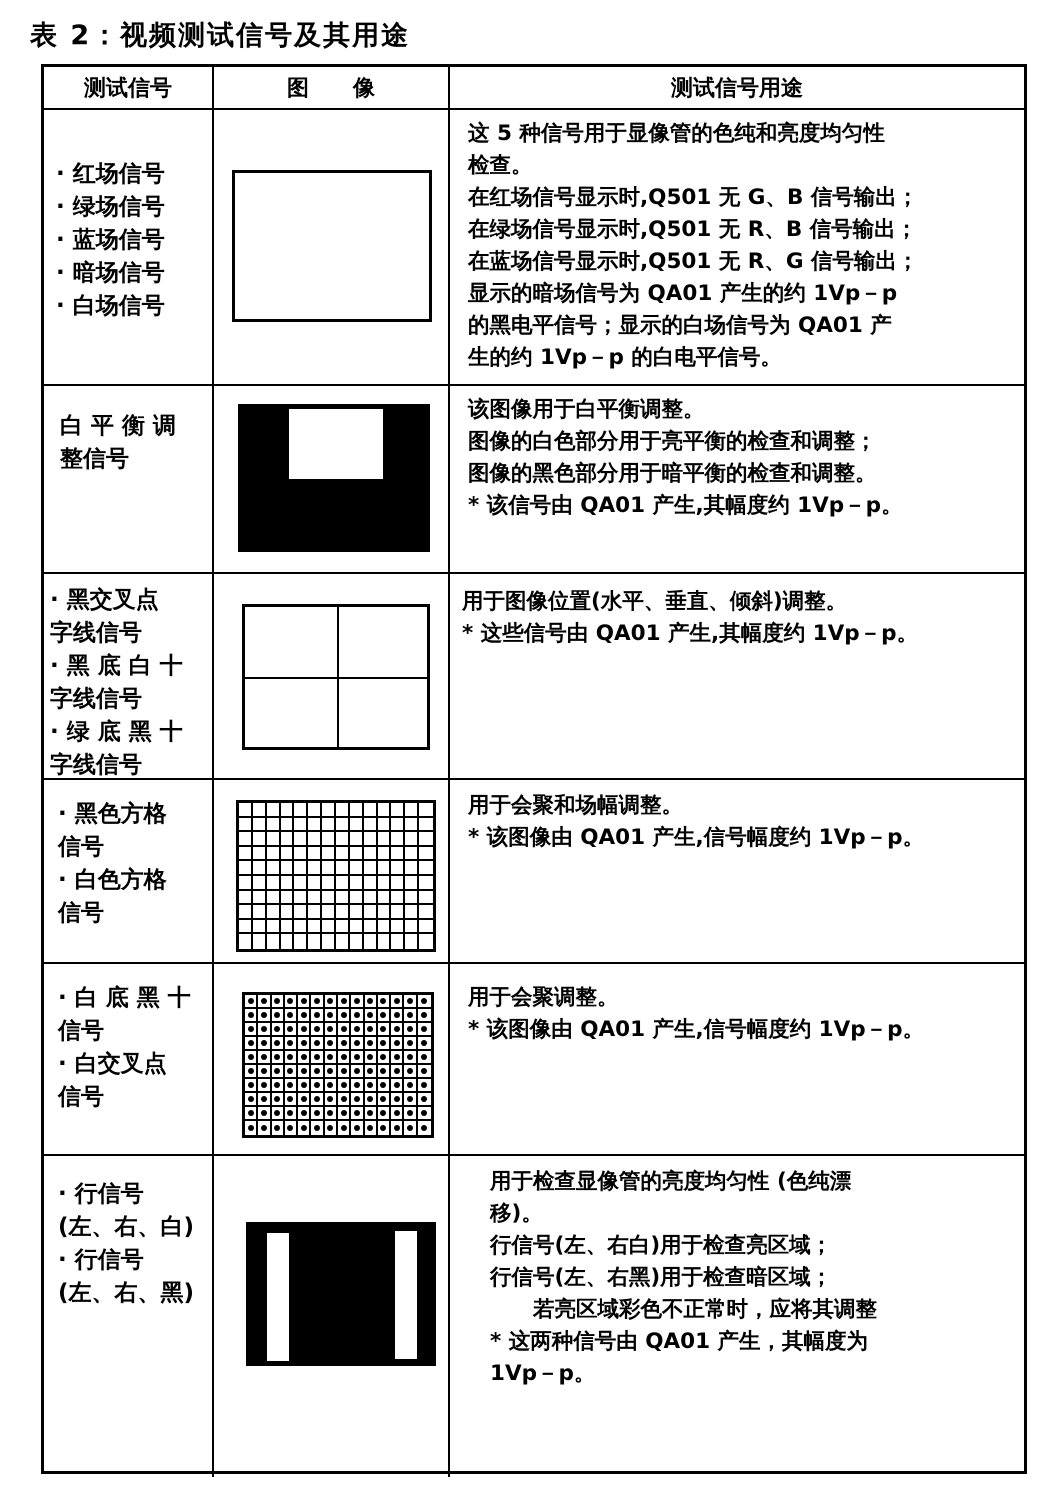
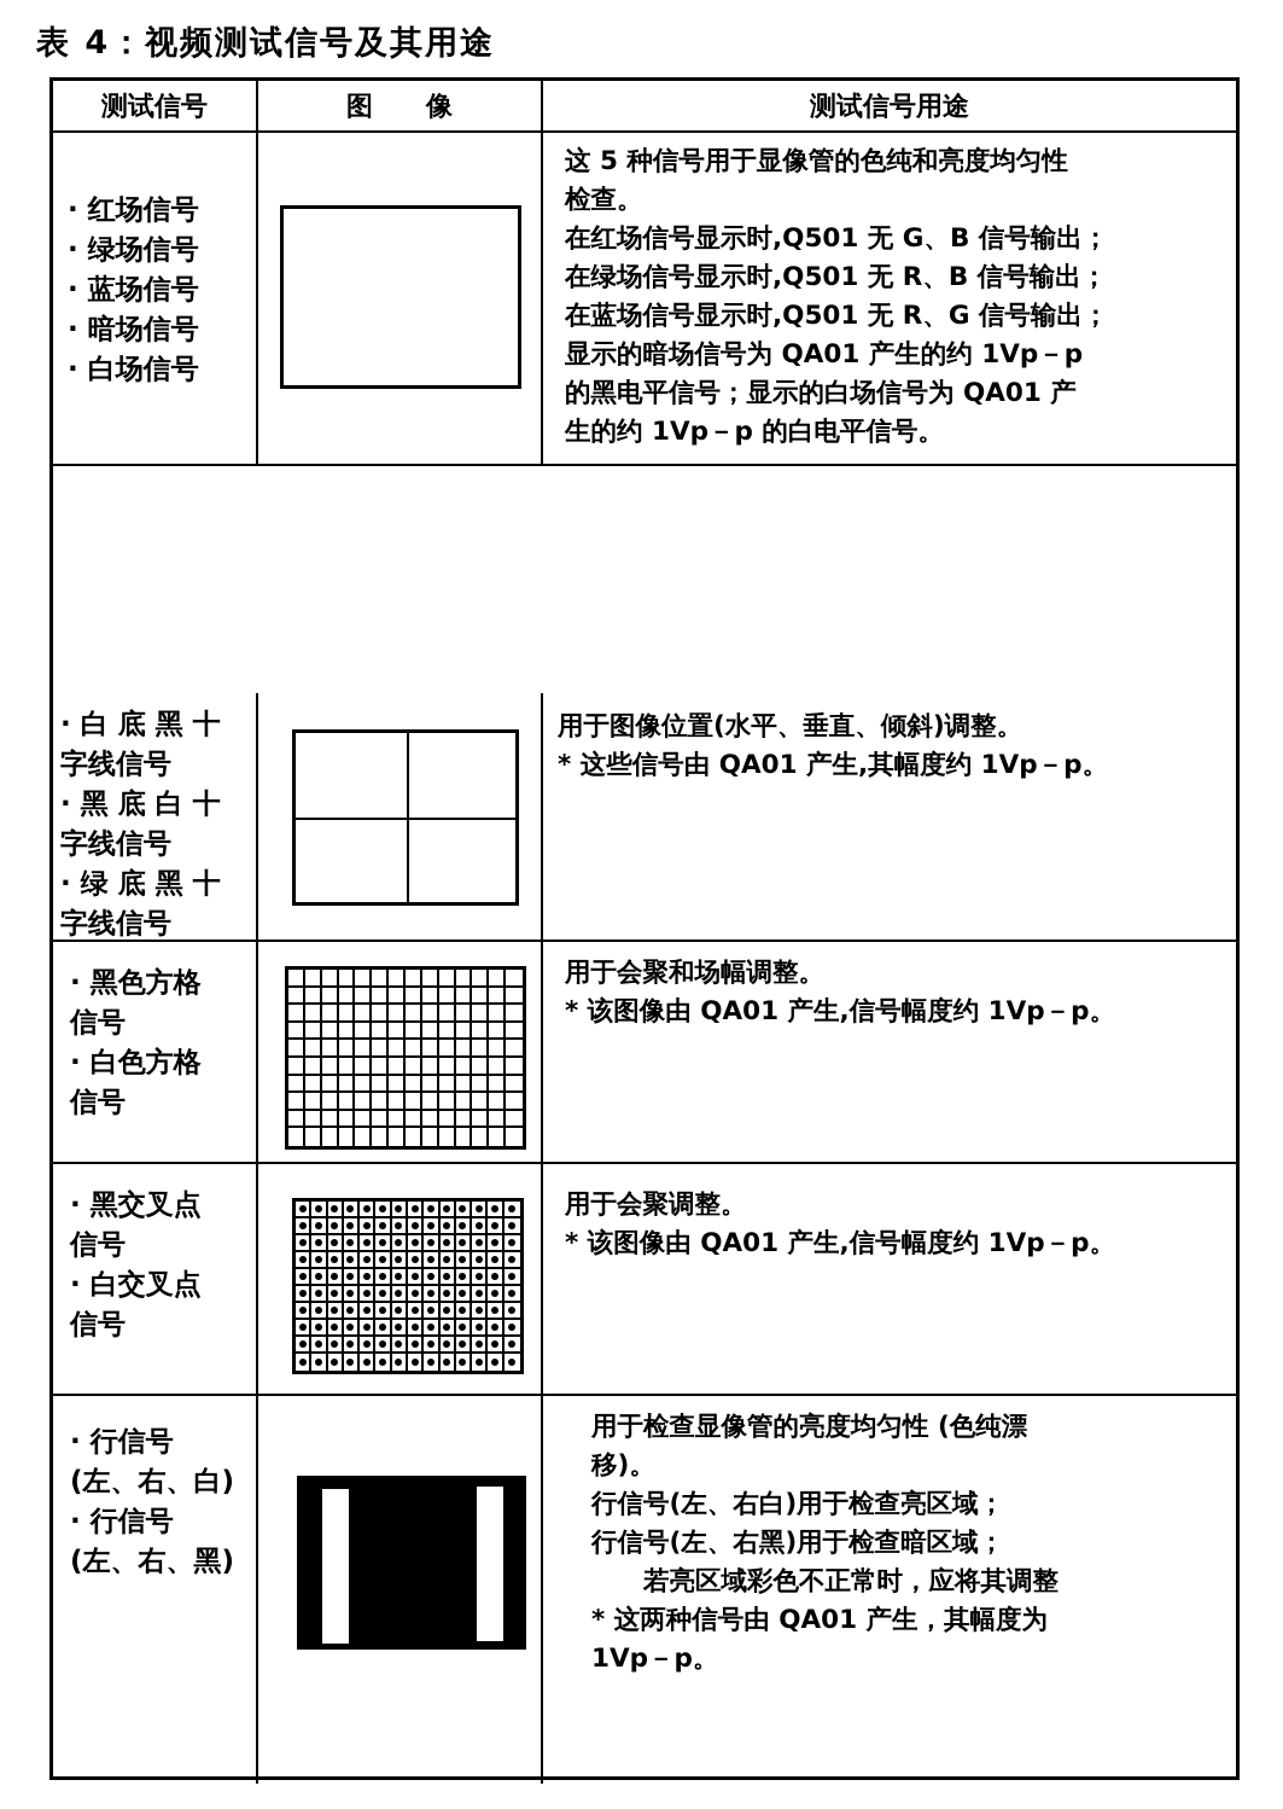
- 表 2：视频测试信号及其用途
+ 表 4：视频测试信号及其用途
  测试信号
  图 像
  测试信号用途
  · 红场信号
  · 绿场信号
  · 蓝场信号
  · 暗场信号
  · 白场信号
  这 5 种信号用于显像管的色纯和亮度均匀性
  检查。
  在红场信号显示时,Q501 无 G、B 信号输出；
  在绿场信号显示时,Q501 无 R、B 信号输出；
  在蓝场信号显示时,Q501 无 R、G 信号输出；
  显示的暗场信号为 QA01 产生的约 1Vp－p
  的黑电平信号；显示的白场信号为 QA01 产
  生的约 1Vp－p 的白电平信号。
- 白 平 衡 调
- 整信号
- 该图像用于白平衡调整。
- 图像的白色部分用于亮平衡的检查和调整；
- 图像的黑色部分用于暗平衡的检查和调整。
- * 该信号由 QA01 产生,其幅度约 1Vp－p。
- · 黑交叉点
+ · 白 底 黑 十
  字线信号
  · 黑 底 白 十
  字线信号
  · 绿 底 黑 十
  字线信号
  用于图像位置(水平、垂直、倾斜)调整。
  * 这些信号由 QA01 产生,其幅度约 1Vp－p。
  · 黑色方格
  信号
  · 白色方格
  信号
  用于会聚和场幅调整。
  * 该图像由 QA01 产生,信号幅度约 1Vp－p。
- · 白 底 黑 十
+ · 黑交叉点
  信号
  · 白交叉点
  信号
  用于会聚调整。
  * 该图像由 QA01 产生,信号幅度约 1Vp－p。
  · 行信号
  (左、右、白)
  · 行信号
  (左、右、黑)
  用于检查显像管的亮度均匀性 (色纯漂
  移)。
  行信号(左、右白)用于检查亮区域；
  行信号(左、右黑)用于检查暗区域；
  若亮区域彩色不正常时，应将其调整
  * 这两种信号由 QA01 产生，其幅度为
  1Vp－p。
